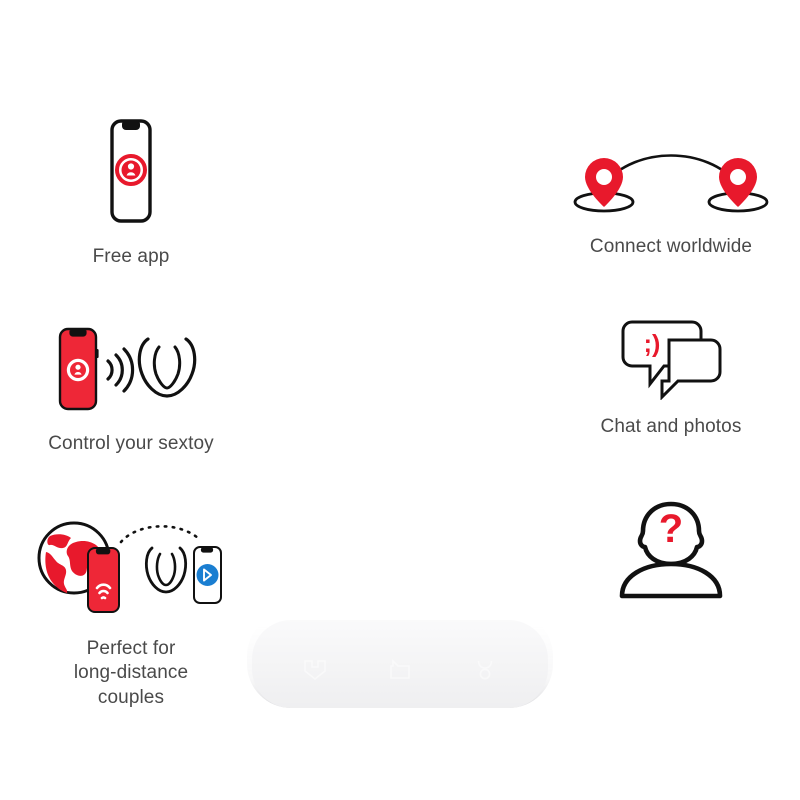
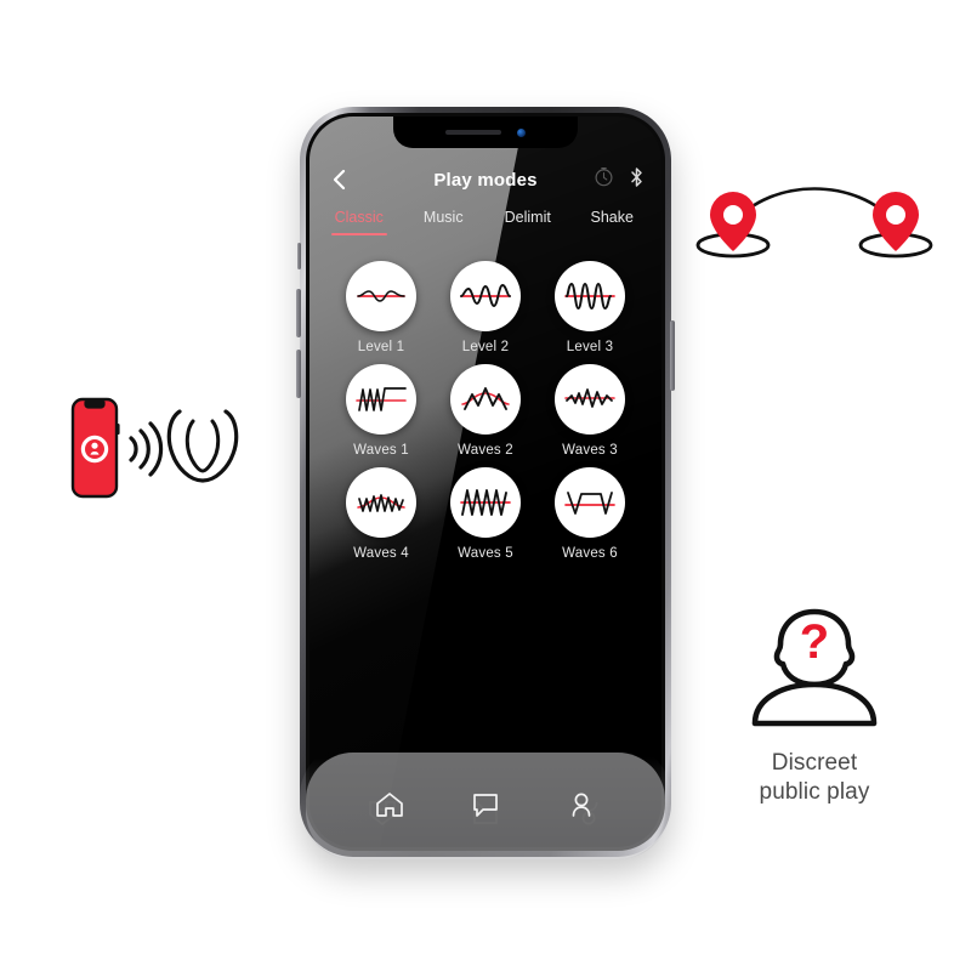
- Free app
- Control your sextoy
- Perfect for
- long-distance
- couples
- Connect worldwide
- ;)
- Chat and photos
  ?
+ Discreet
+ public play
+ Play modes
+ Classic
+ Music
+ Delimit
+ Shake
+ Level 1
+ Level 2
+ Level 3
+ Waves 1
+ Waves 2
+ Waves 3
+ Waves 4
+ Waves 5
+ Waves 6
